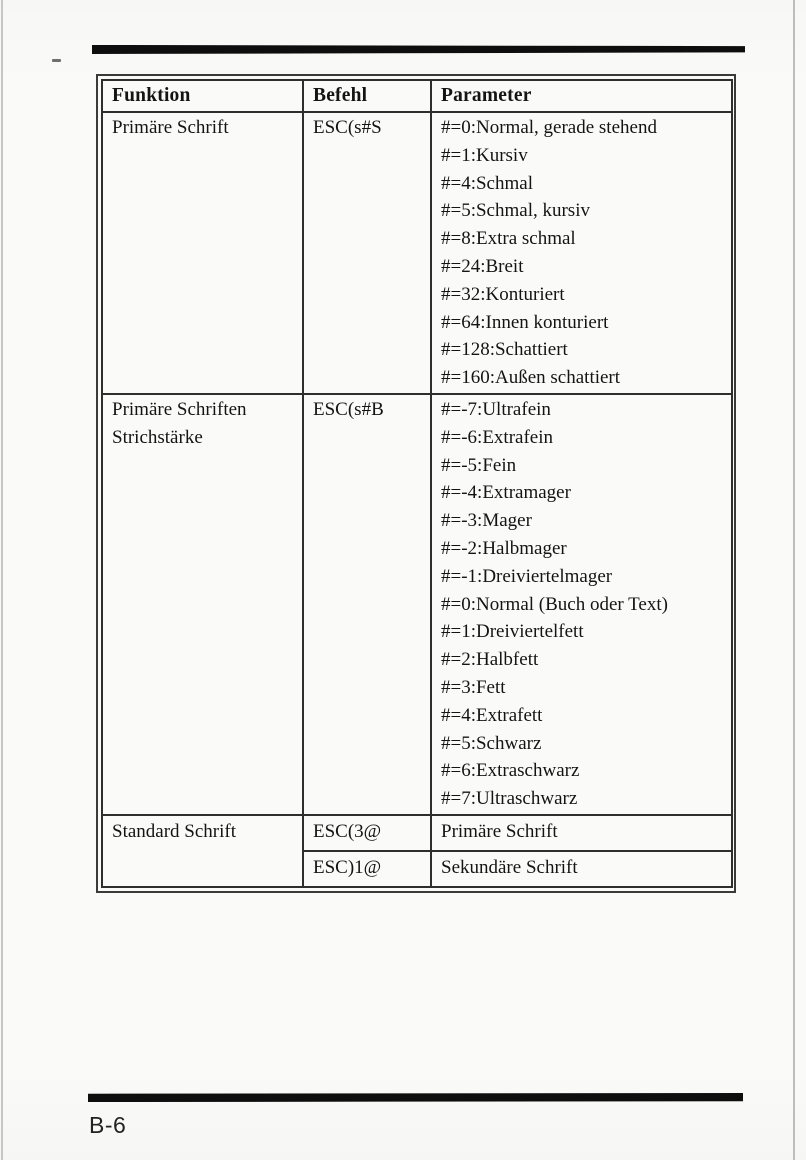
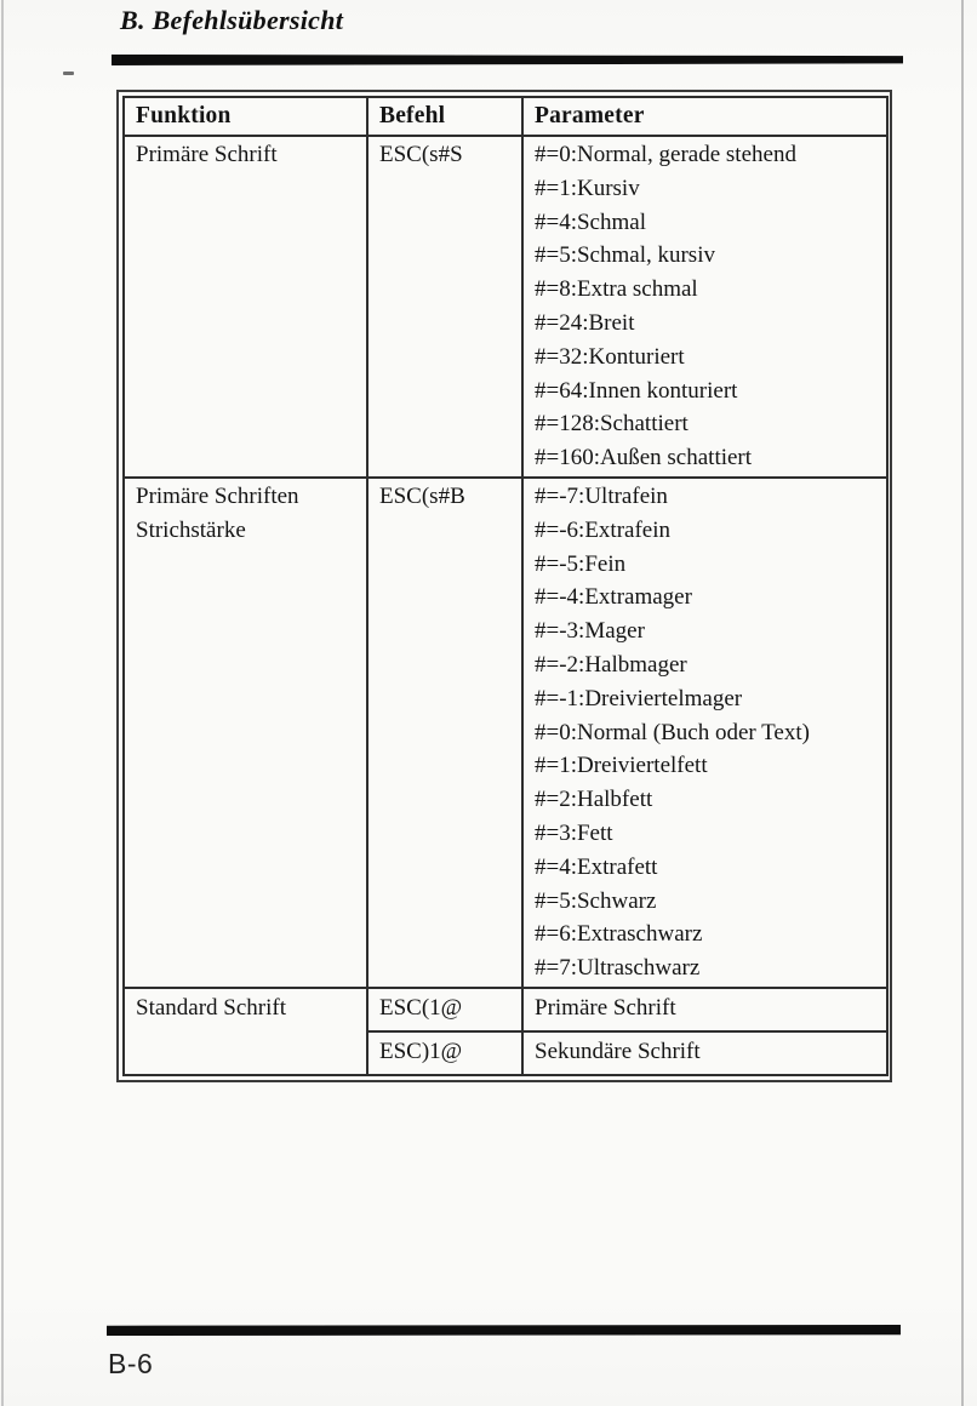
+ B. Befehlsübersicht
  Funktion	Befehl	Parameter
  Primäre Schrift	ESC(s#S	#=0:Normal, gerade stehend#=1:Kursiv#=4:Schmal#=5:Schmal, kursiv#=8:Extra schmal#=24:Breit#=32:Konturiert#=64:Innen konturiert#=128:Schattiert#=160:Außen schattiert
  Primäre Schriften Strichstärke	ESC(s#B	#=-7:Ultrafein#=-6:Extrafein#=-5:Fein#=-4:Extramager#=-3:Mager#=-2:Halbmager#=-1:Dreiviertelmager#=0:Normal (Buch oder Text)#=1:Dreiviertelfett#=2:Halbfett#=3:Fett#=4:Extrafett#=5:Schwarz#=6:Extraschwarz#=7:Ultraschwarz
- Standard Schrift	ESC(3@	Primäre Schrift
+ Standard Schrift	ESC(1@	Primäre Schrift
  ESC)1@	Sekundäre Schrift
  B-6
